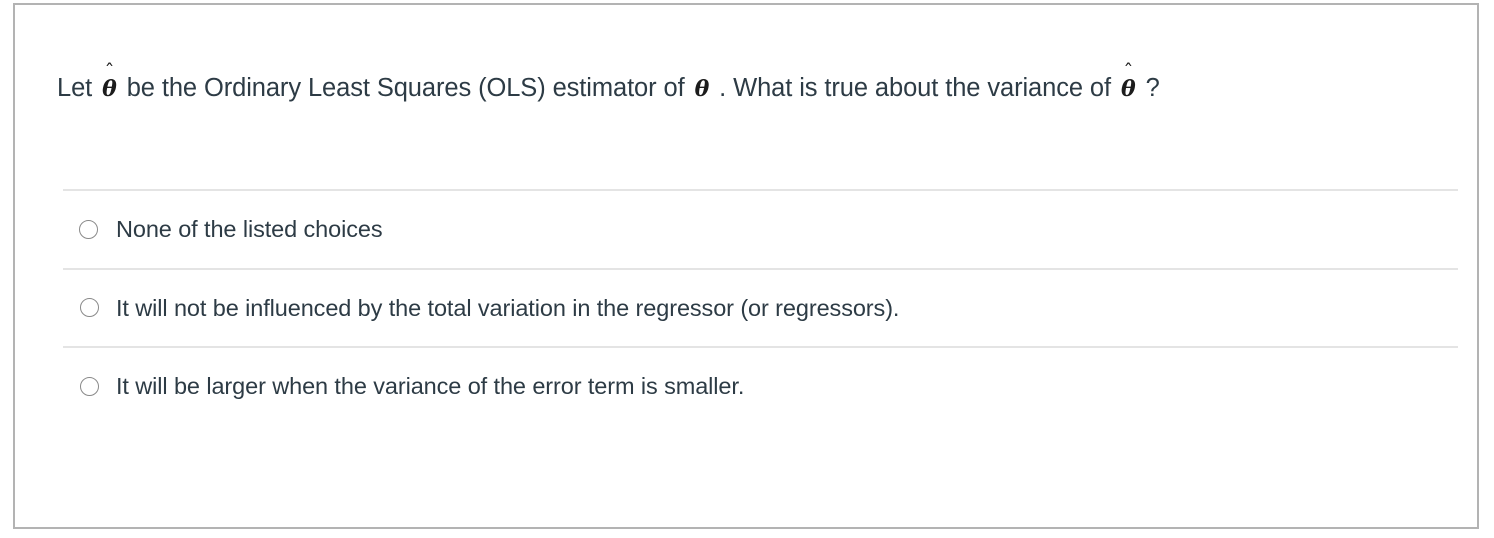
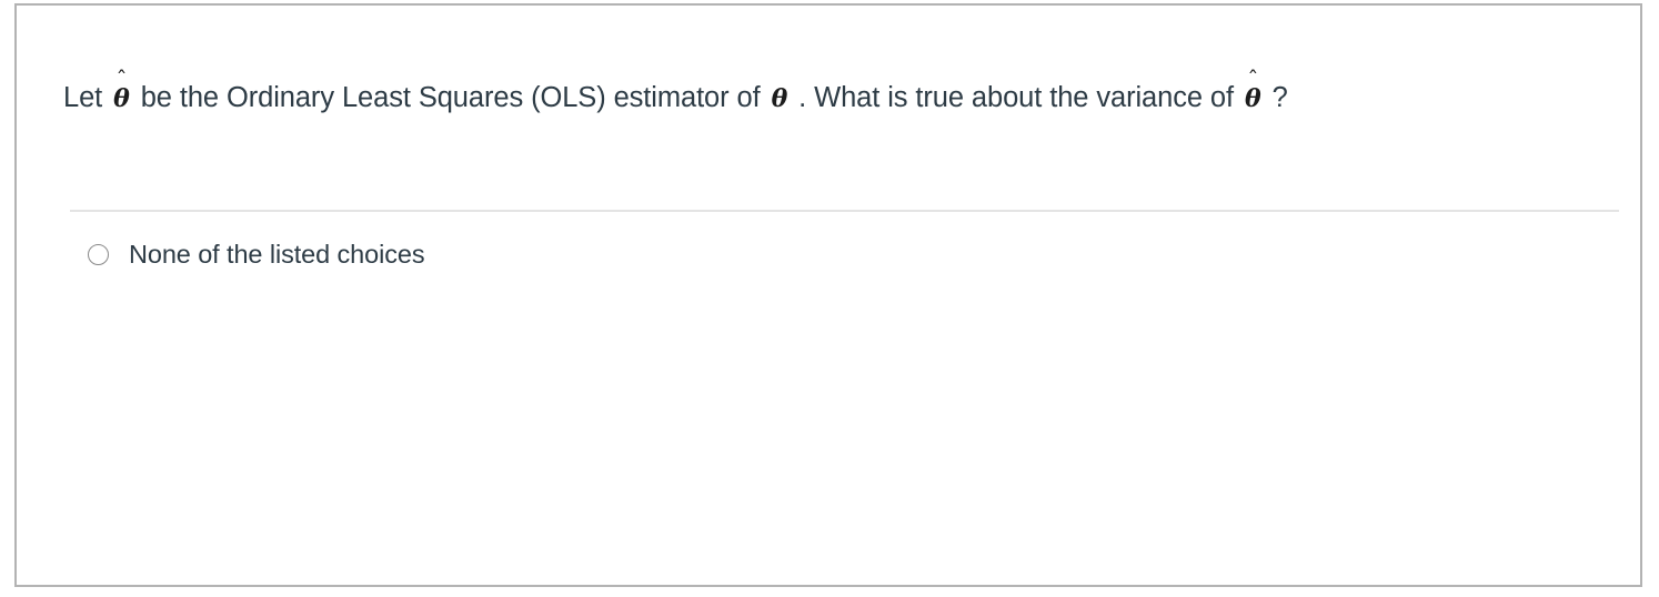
  Let θ be the Ordinary Least Squares (OLS) estimator of θ . What is true about the variance of θ ?
  None of the listed choices
- It will not be influenced by the total variation in the regressor (or regressors).
- It will be larger when the variance of the error term is smaller.
